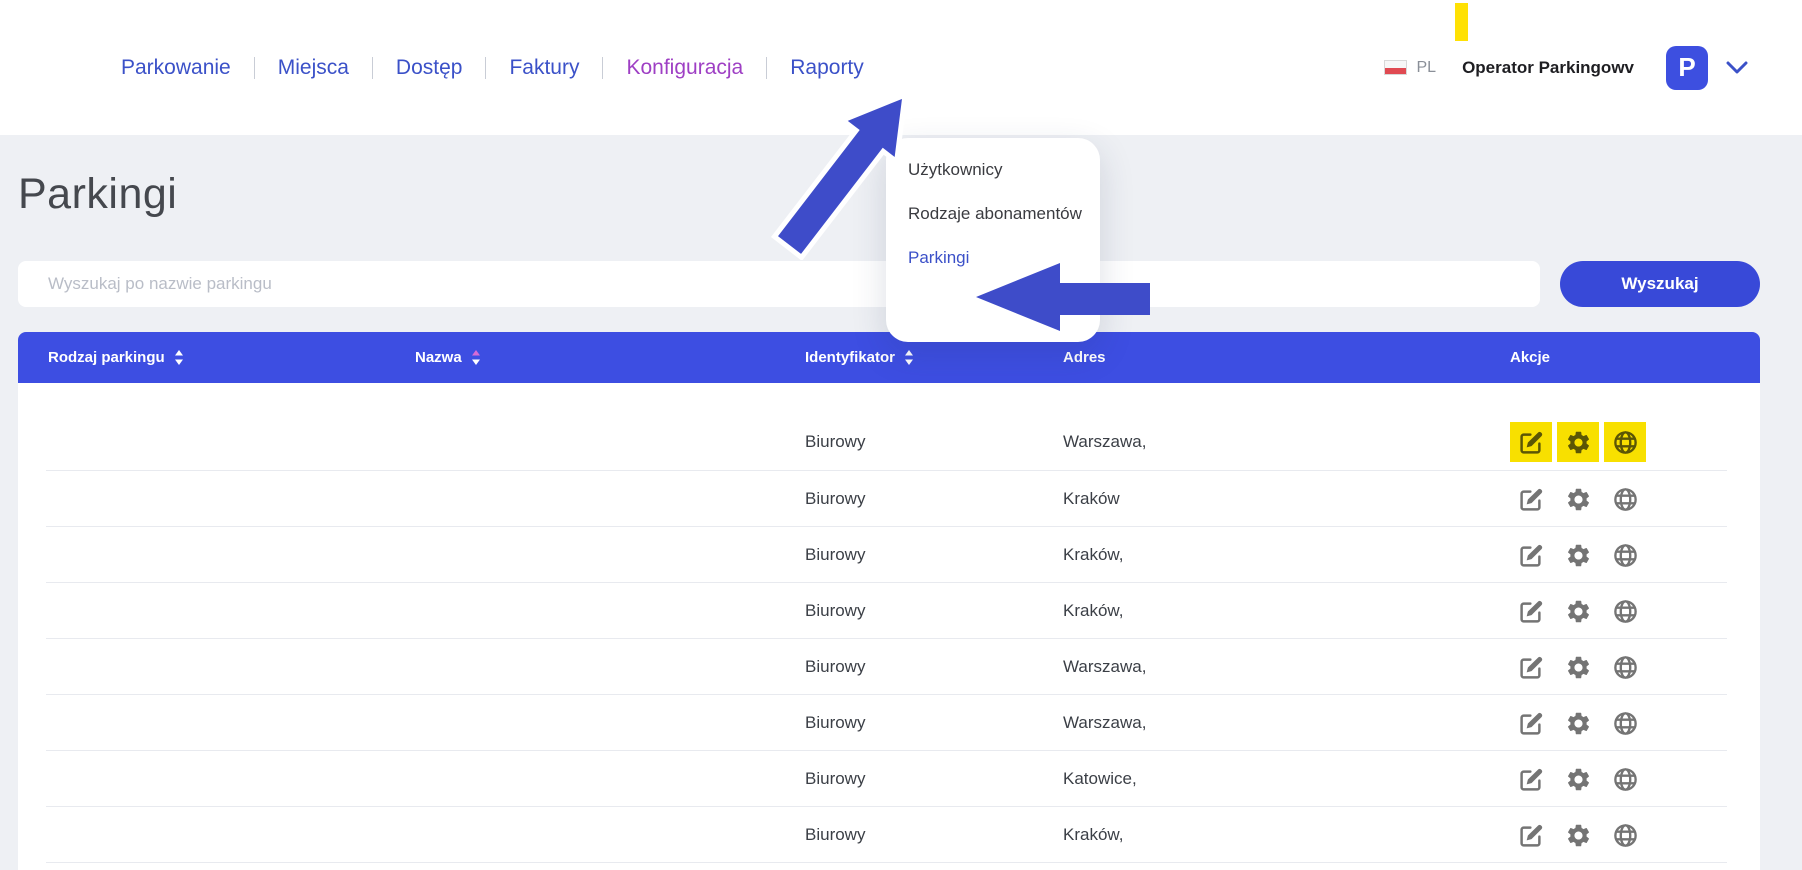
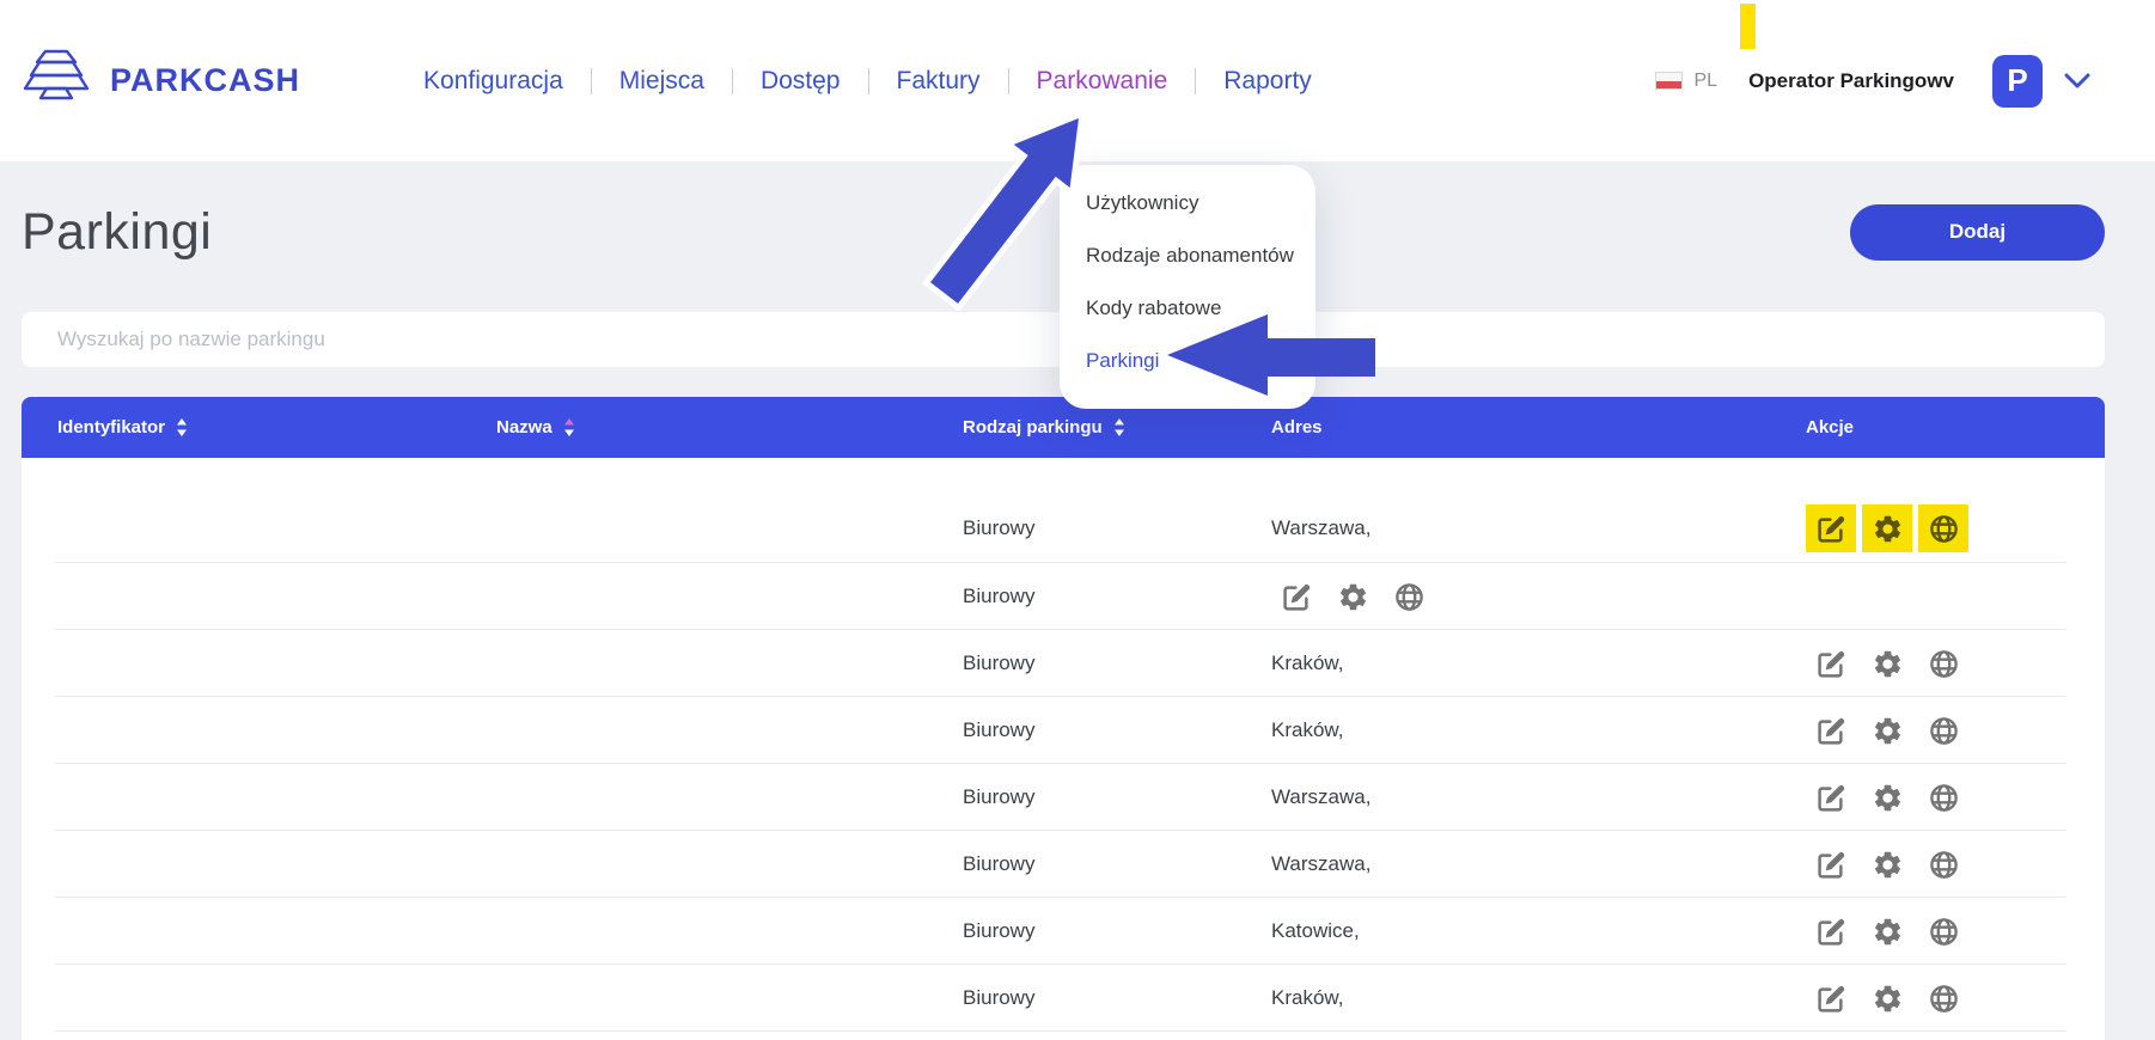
+ PARKCASH
- Parkowanie
+ Konfiguracja
  Miejsca
  Dostęp
  Faktury
- Konfiguracja
+ Parkowanie
  Raporty
  PL
  Operator Parkingowv
  P
  Parkingi
+ Dodaj
  Wyszukaj po nazwie parkingu
- Wyszukaj
- Rodzaj parkingu
+ Identyfikator
  Nazwa
- Identyfikator
+ Rodzaj parkingu
  Adres
  Akcje
  Biurowy
  Warszawa,
  Biurowy
- Kraków
  Biurowy
  Kraków,
  Biurowy
  Kraków,
  Biurowy
  Warszawa,
  Biurowy
  Warszawa,
  Biurowy
  Katowice,
  Biurowy
  Kraków,
  Użytkownicy
  Rodzaje abonamentów
+ Kody rabatowe
  Parkingi
